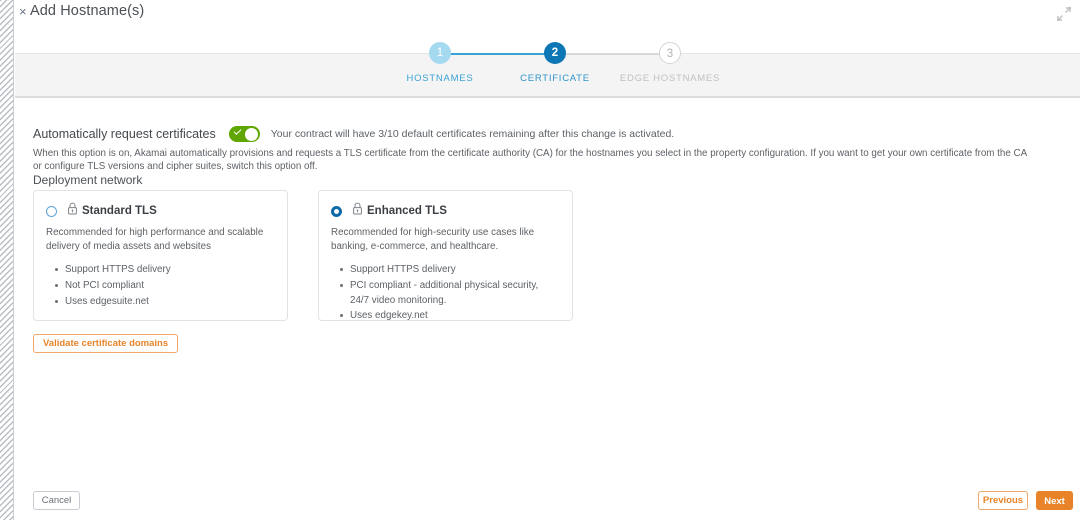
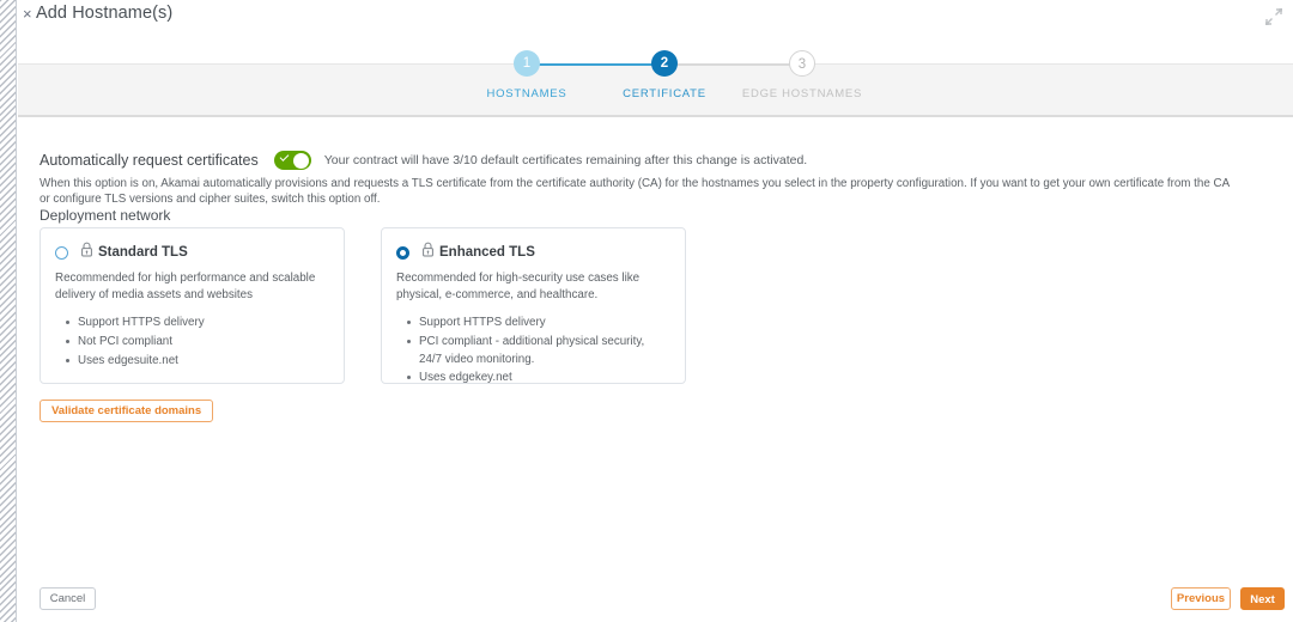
  ×
  Add Hostname(s)
  1
  HOSTNAMES
  2
  CERTIFICATE
  3
  EDGE HOSTNAMES
  Automatically request certificates
  Your contract will have 3/10 default certificates remaining after this change is activated.
  When this option is on, Akamai automatically provisions and requests a TLS certificate from the certificate authority (CA) for the hostnames you select in the property configuration. If you want to get your own certificate from the CA or configure TLS versions and cipher suites, switch this option off.
  Deployment network
  Standard TLS
  Recommended for high performance and scalable delivery of media assets and websites
  Support HTTPS delivery
  Not PCI compliant
  Uses edgesuite.net
  Enhanced TLS
- Recommended for high-security use cases like banking, e-commerce, and healthcare.
+ Recommended for high-security use cases like physical, e-commerce, and healthcare.
  Support HTTPS delivery
  PCI compliant - additional physical security, 24/7 video monitoring.
  Uses edgekey.net
  Validate certificate domains
  Cancel
  Previous
  Next
